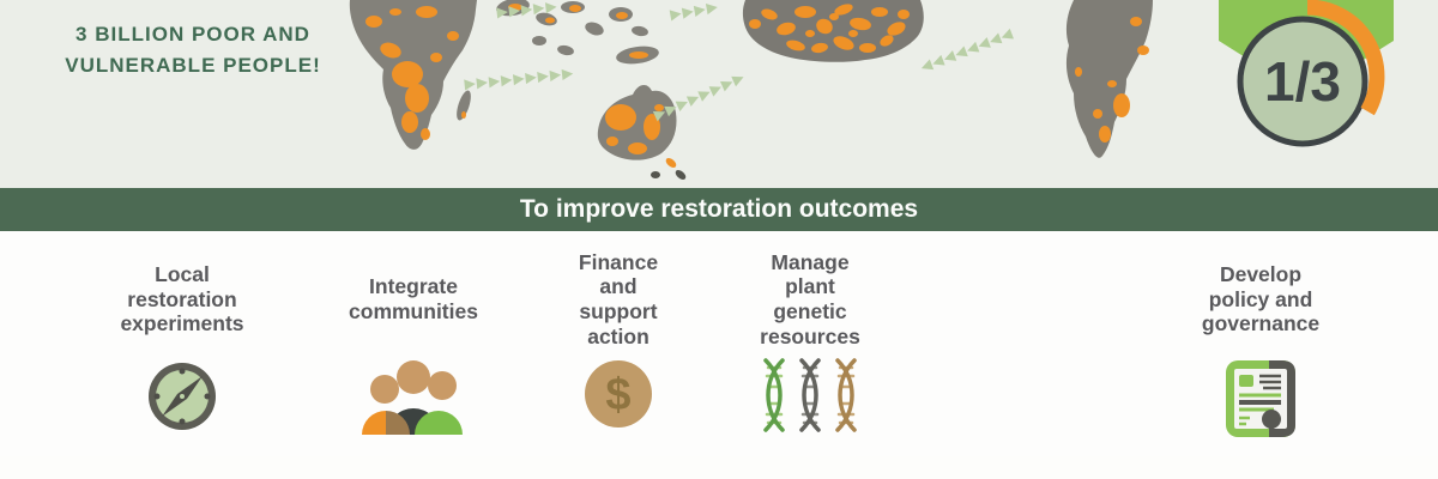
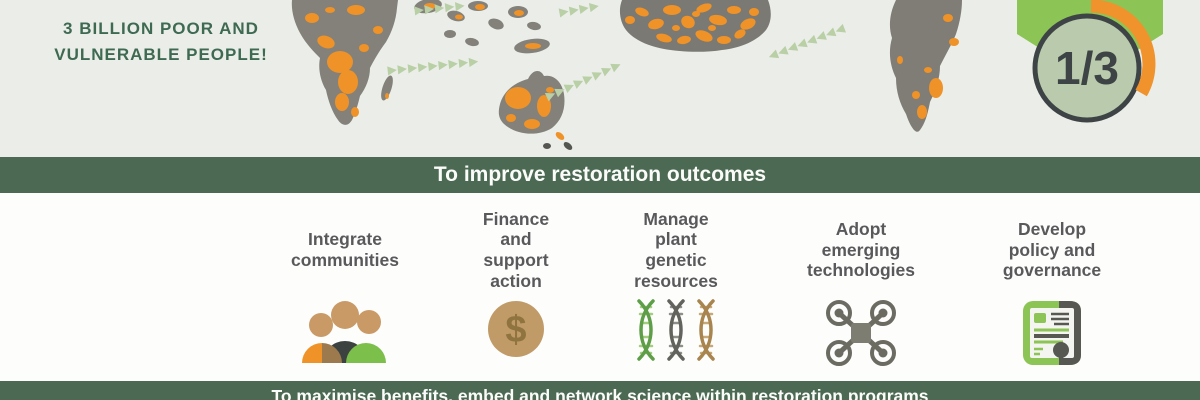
  3 BILLION POOR AND
  VULNERABLE PEOPLE!
  1/3
  To improve restoration outcomes
- Local
- restoration
- experiments
  Integrate
  communities
  Finance
  and
  support
  action
  $
  Manage
  plant
  genetic
  resources
+ Adopt
+ emerging
+ technologies
  Develop
  policy and
  governance
+ To maximise benefits, embed and network science within restoration programs
